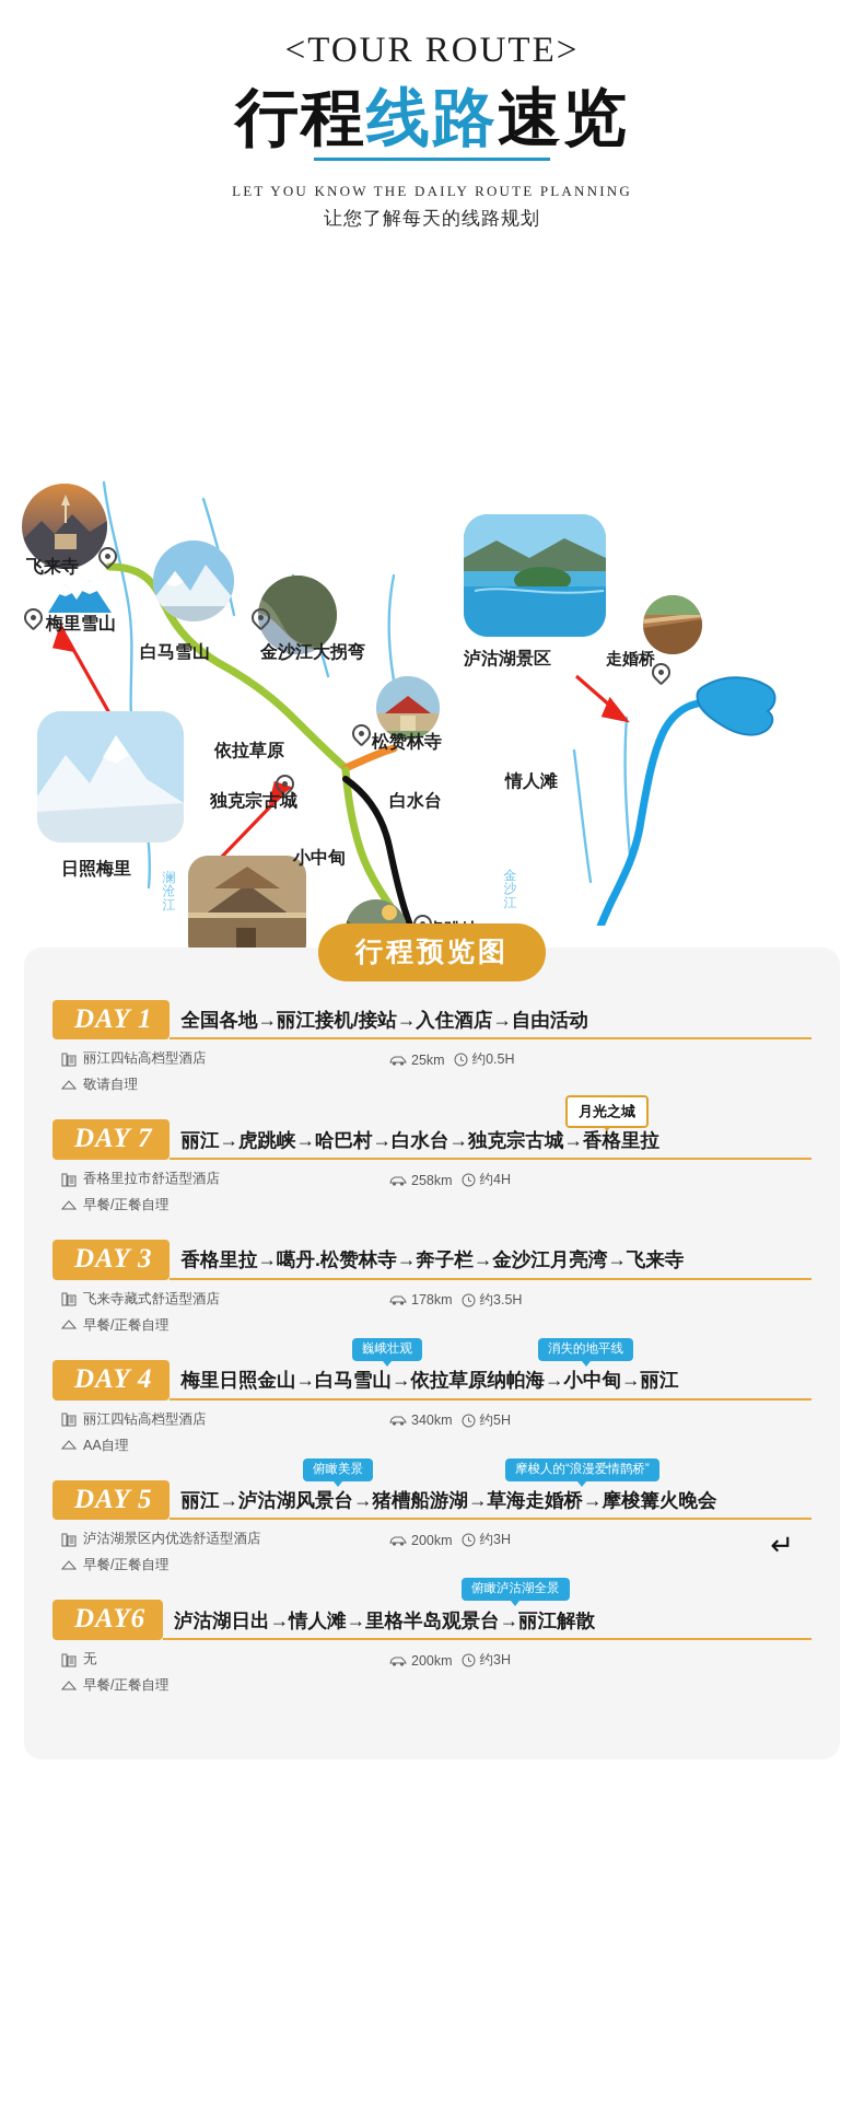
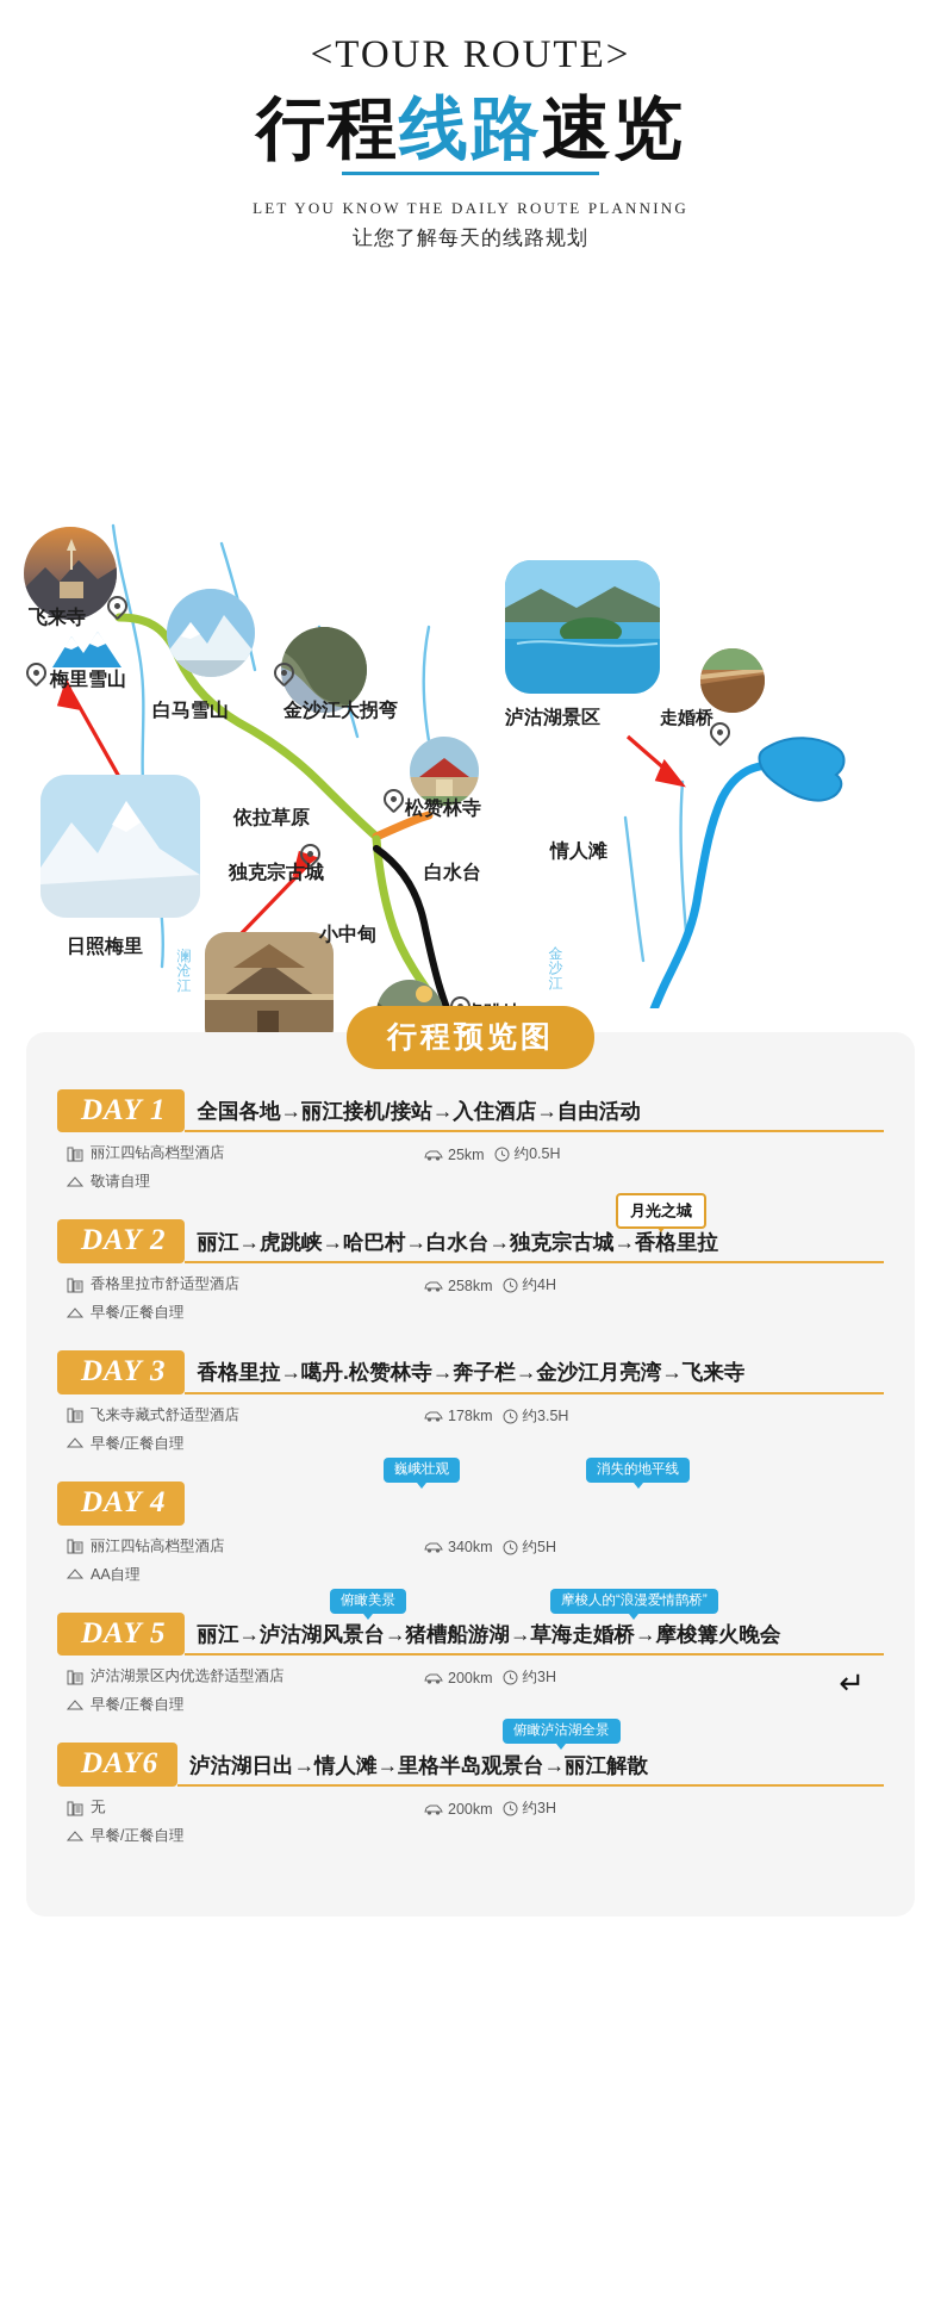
  <TOUR ROUTE>
  行程线路速览
  LET YOU KNOW THE DAILY ROUTE PLANNING
  让您了解每天的线路规划
  飞来寺
  梅里雪山
  白马雪山
  金沙江大拐弯
  泸沽湖景区
  走婚桥
  依拉草原
  松赞林寺
  独克宗古城
  白水台
  情人滩
  小中甸
  日照梅里
  澜沧江
  金沙江
  行程预览图
  DAY 1
  全国各地→丽江接机/接站→入住酒店→自由活动
  丽江四钻高档型酒店
  敬请自理
  25km
  约0.5H
  月光之城
- DAY 7
+ DAY 2
  丽江→虎跳峡→哈巴村→白水台→独克宗古城→香格里拉
  香格里拉市舒适型酒店
  早餐/正餐自理
  258km
  约4H
  DAY 3
  香格里拉→噶丹.松赞林寺→奔子栏→金沙江月亮湾→飞来寺
  飞来寺藏式舒适型酒店
  早餐/正餐自理
  178km
  约3.5H
  巍峨壮观
  消失的地平线
  DAY 4
- 梅里日照金山→白马雪山→依拉草原纳帕海→小中甸→丽江
  丽江四钻高档型酒店
  AA自理
  340km
  约5H
  俯瞰美景
  摩梭人的“浪漫爱情鹊桥”
  DAY 5
  丽江→泸沽湖风景台→猪槽船游湖→草海走婚桥→摩梭篝火晚会
  ↵
  泸沽湖景区内优选舒适型酒店
  早餐/正餐自理
  200km
  约3H
  俯瞰泸沽湖全景
  DAY6
  泸沽湖日出→情人滩→里格半岛观景台→丽江解散
  无
  早餐/正餐自理
  200km
  约3H
